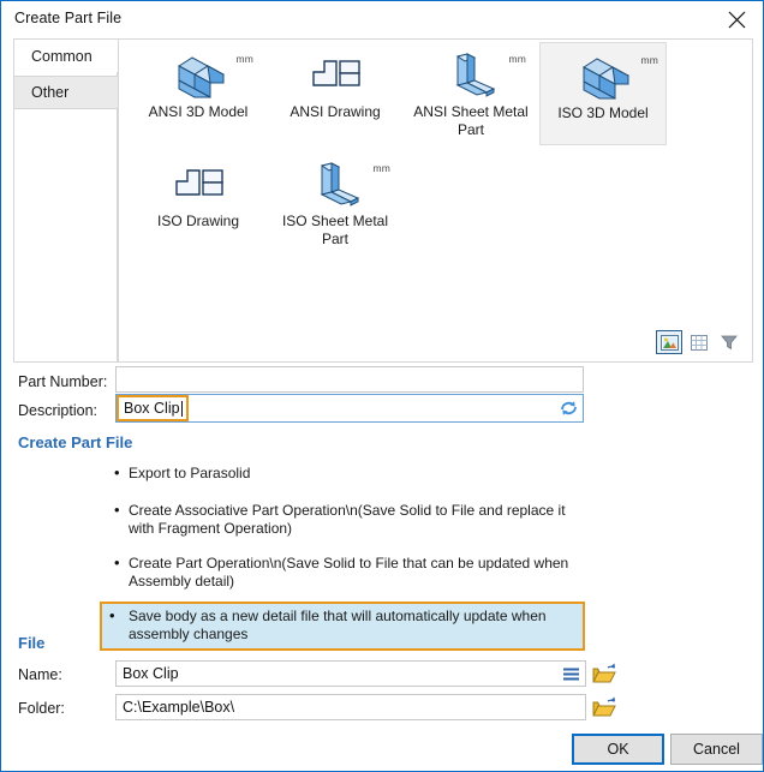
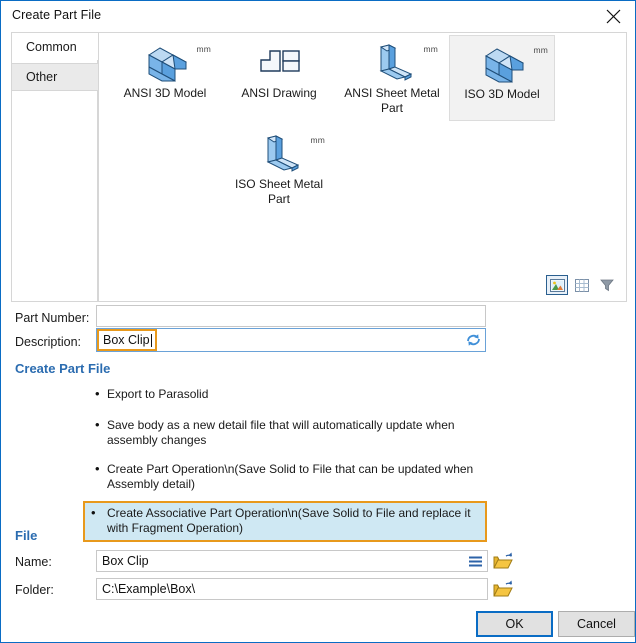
  Create Part File
  Common
  Other
  mm
  ANSI 3D Model
  ANSI Drawing
  mm
  ANSI Sheet Metal Part
  mm
  ISO 3D Model
- ISO Drawing
  mm
  ISO Sheet Metal Part
  Part Number:
  Description:
  Box Clip
  Create Part File
  Export to Parasolid
- Create Associative Part Operation\n(Save Solid to File and replace it with Fragment Operation)
+ Save body as a new detail file that will automatically update when assembly changes
  Create Part Operation\n(Save Solid to File that can be updated when Assembly detail)
- Save body as a new detail file that will automatically update when assembly changes
+ Create Associative Part Operation\n(Save Solid to File and replace it with Fragment Operation)
  File
  Name:
  Box Clip
  Folder:
  C:\Example\Box\
  OK
  Cancel
